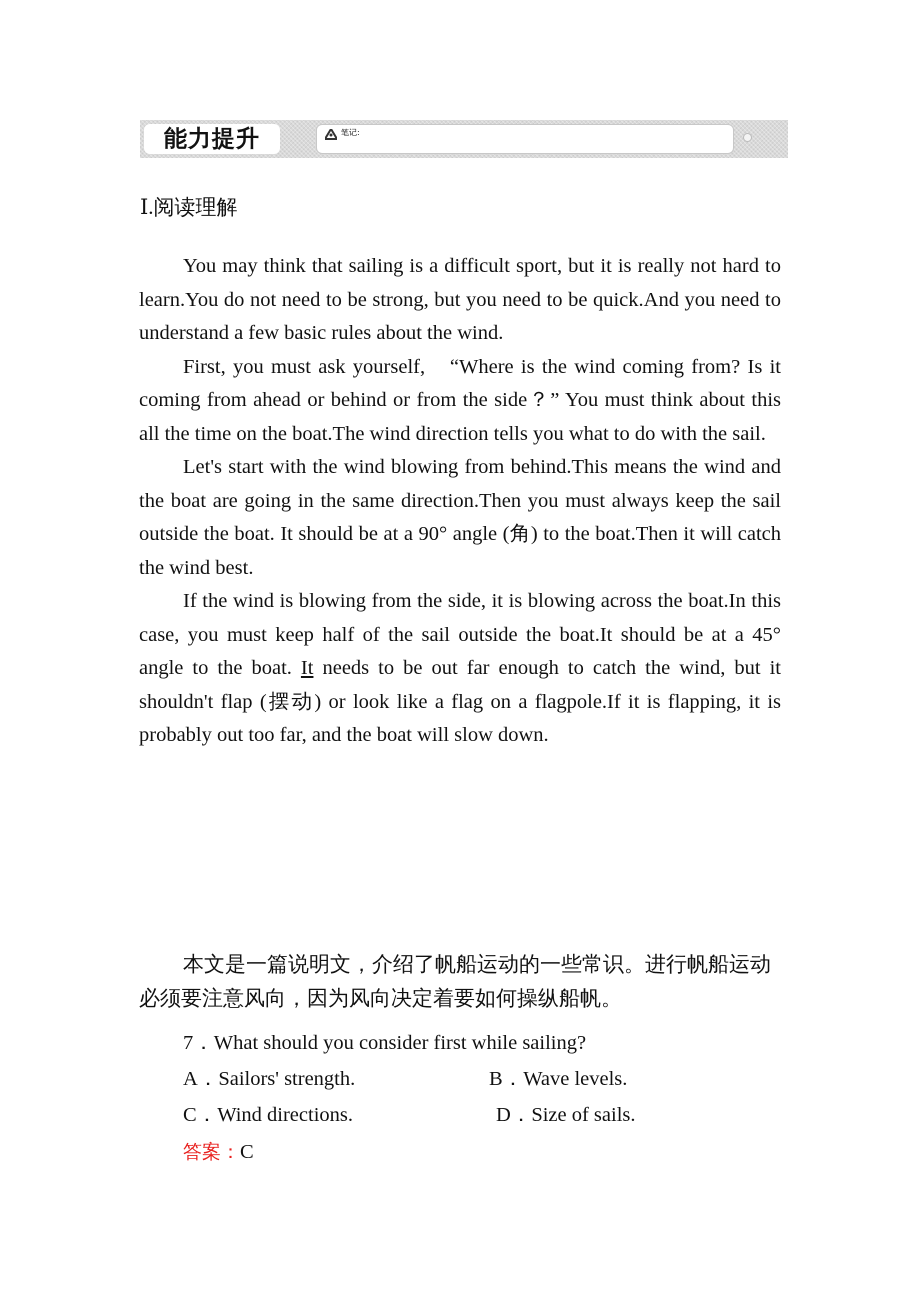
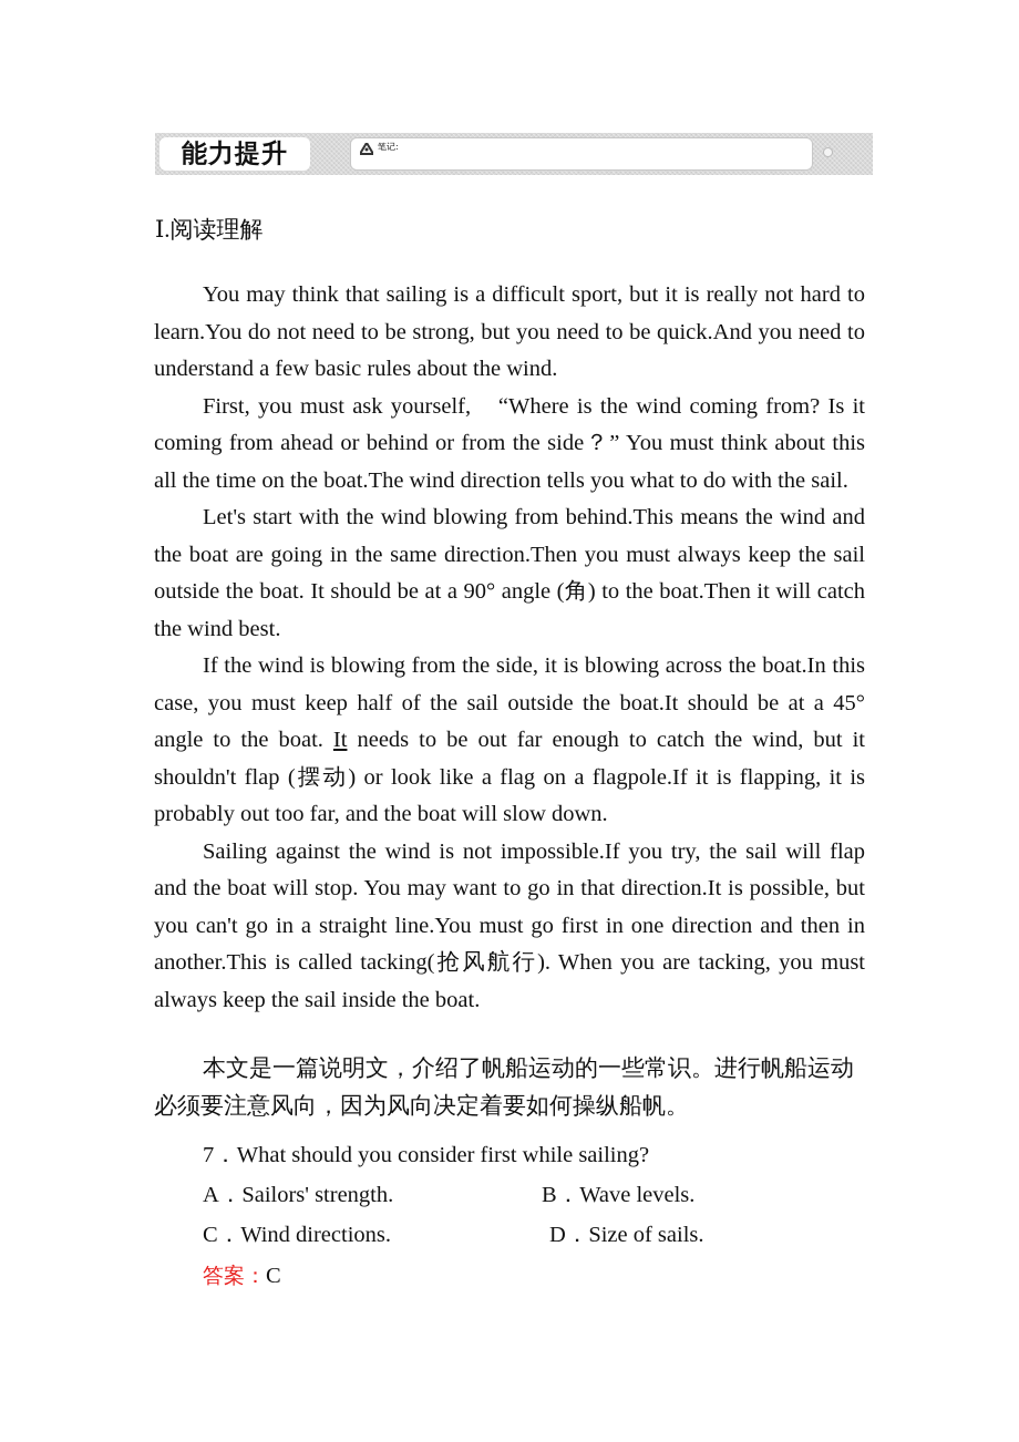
  能力提升
  笔记:
  Ⅰ.阅读理解
  You may think that sailing is a difficult sport, but it is really not hard to learn.You do not need to be strong, but you need to be quick.And you need to understand a few basic rules about the wind.
  First, you must ask yourself, “Where is the wind coming from? Is it coming from ahead or behind or from the side？” You must think about this all the time on the boat.The wind direction tells you what to do with the sail.
  Let's start with the wind blowing from behind.This means the wind and the boat are going in the same direction.Then you must always keep the sail outside the boat. It should be at a 90° angle (角) to the boat.Then it will catch the wind best.
  If the wind is blowing from the side, it is blowing across the boat.In this case, you must keep half of the sail outside the boat.It should be at a 45° angle to the boat. It needs to be out far enough to catch the wind, but it shouldn't flap (摆动) or look like a flag on a flagpole.If it is flapping, it is probably out too far, and the boat will slow down.
+ Sailing against the wind is not impossible.If you try, the sail will flap and the boat will stop. You may want to go in that direction.It is possible, but you can't go in a straight line.You must go first in one direction and then in another.This is called tacking(抢风航行). When you are tacking, you must always keep the sail inside the boat.
  本文是一篇说明文，介绍了帆船运动的一些常识。进行帆船运动必须要注意风向，因为风向决定着要如何操纵船帆。
  7．What should you consider first while sailing?
  A．Sailors' strength.
  B．Wave levels.
  C．Wind directions.
  D．Size of sails.
  答案：C
